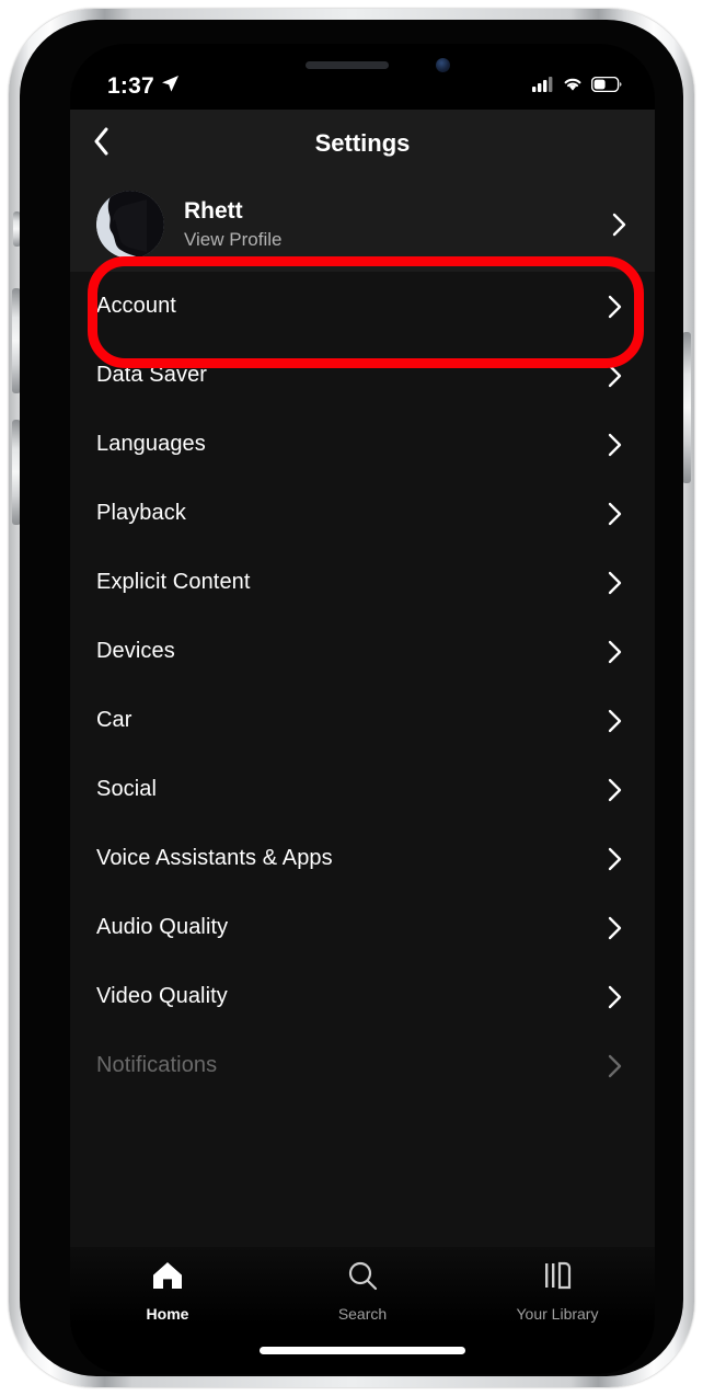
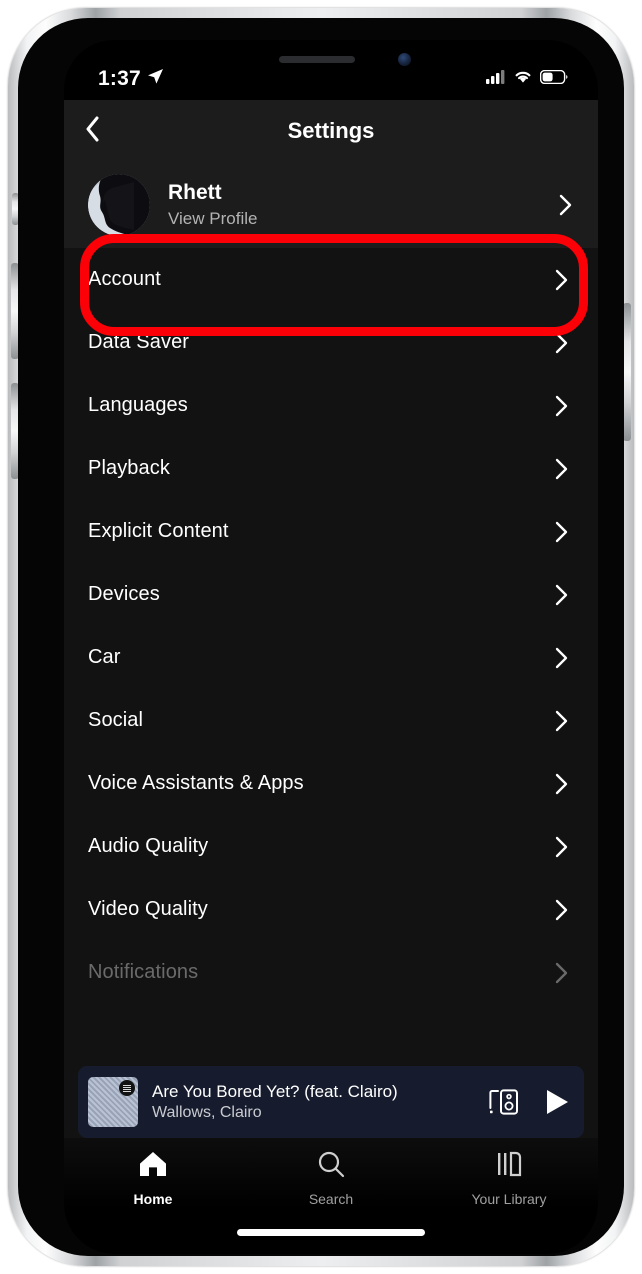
  1:37
  Settings
  Rhett
  View Profile
  Account
  Data Saver
  Languages
  Playback
  Explicit Content
  Devices
  Car
  Social
  Voice Assistants & Apps
  Audio Quality
  Video Quality
  Notifications
+ Are You Bored Yet? (feat. Clairo)
+ Wallows, Clairo
  Home
  Search
  Your Library
